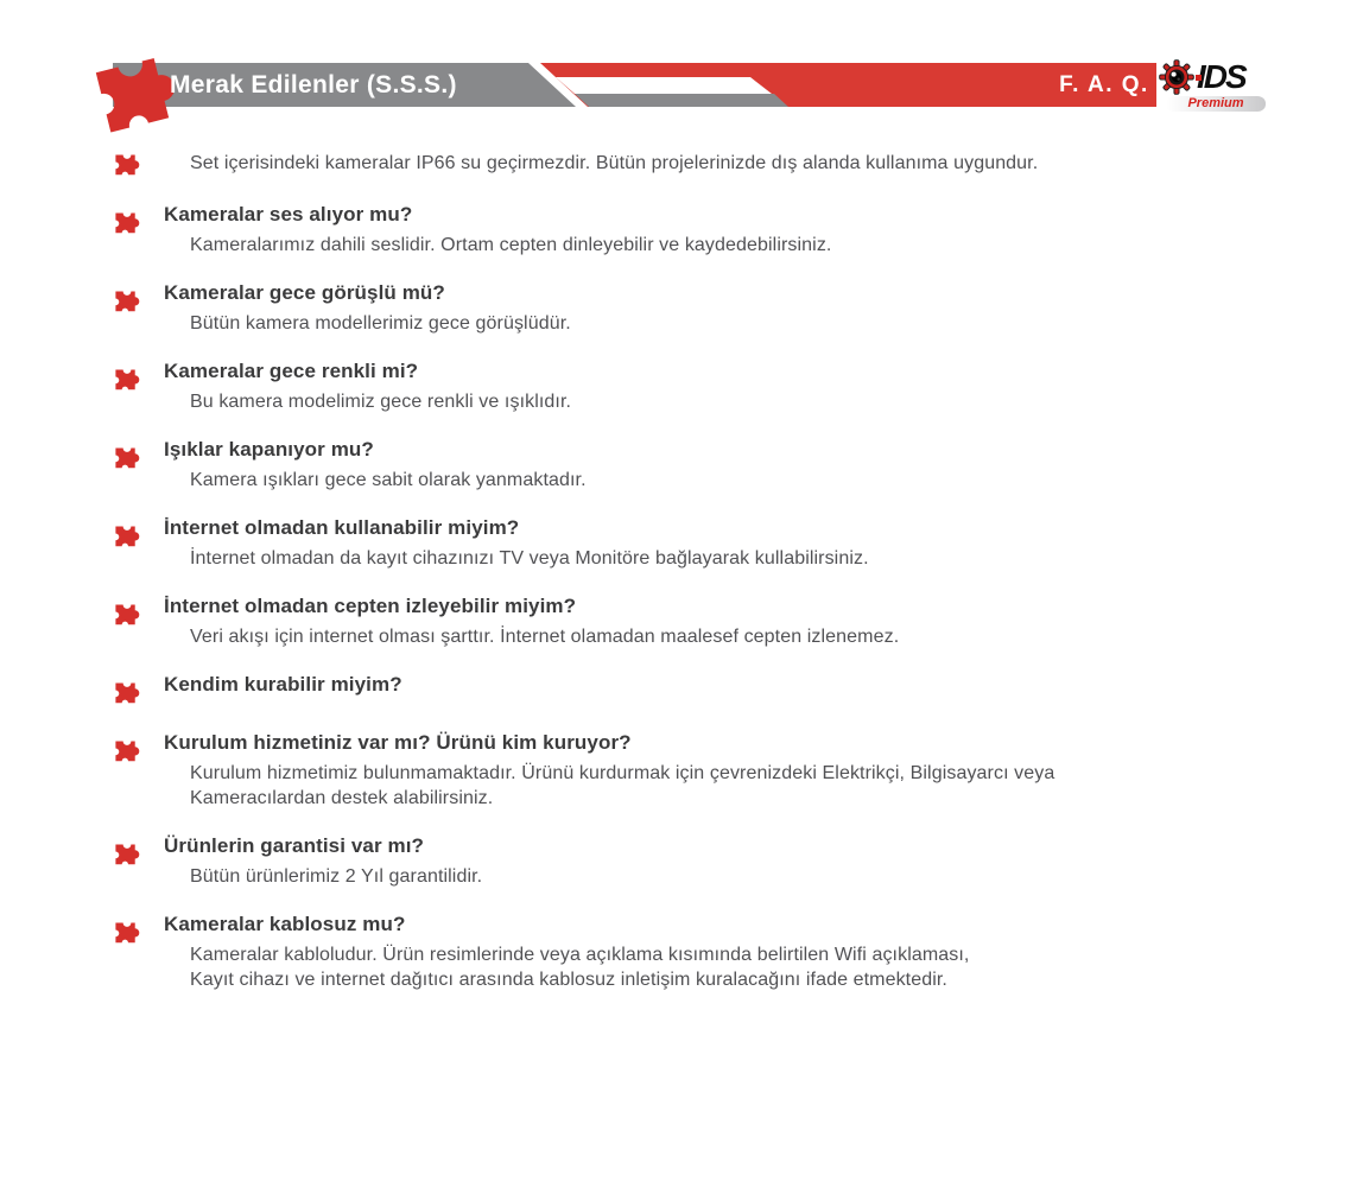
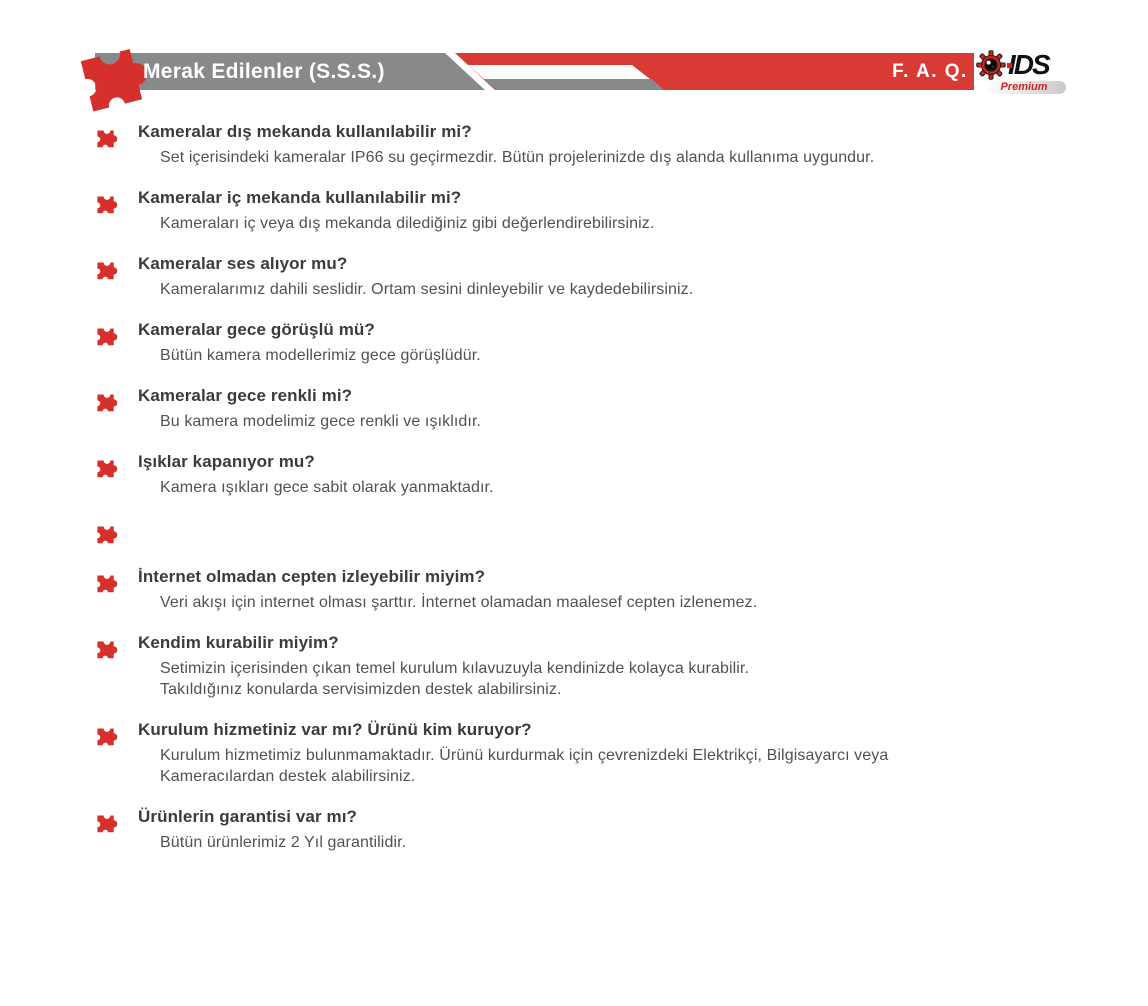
  Merak Edilenler (S.S.S.)
  F. A. Q.
  Premium
+ Kameralar dış mekanda kullanılabilir mi?
  Set içerisindeki kameralar IP66 su geçirmezdir. Bütün projelerinizde dış alanda kullanıma uygundur.
+ Kameralar iç mekanda kullanılabilir mi?
+ Kameraları iç veya dış mekanda dilediğiniz gibi değerlendirebilirsiniz.
  Kameralar ses alıyor mu?
- Kameralarımız dahili seslidir. Ortam cepten dinleyebilir ve kaydedebilirsiniz.
+ Kameralarımız dahili seslidir. Ortam sesini dinleyebilir ve kaydedebilirsiniz.
  Kameralar gece görüşlü mü?
  Bütün kamera modellerimiz gece görüşlüdür.
  Kameralar gece renkli mi?
  Bu kamera modelimiz gece renkli ve ışıklıdır.
  Işıklar kapanıyor mu?
  Kamera ışıkları gece sabit olarak yanmaktadır.
- İnternet olmadan kullanabilir miyim?
- İnternet olmadan da kayıt cihazınızı TV veya Monitöre bağlayarak kullabilirsiniz.
  İnternet olmadan cepten izleyebilir miyim?
  Veri akışı için internet olması şarttır. İnternet olamadan maalesef cepten izlenemez.
  Kendim kurabilir miyim?
+ Setimizin içerisinden çıkan temel kurulum kılavuzuyla kendinizde kolayca kurabilir.
+ Takıldığınız konularda servisimizden destek alabilirsiniz.
  Kurulum hizmetiniz var mı? Ürünü kim kuruyor?
  Kurulum hizmetimiz bulunmamaktadır. Ürünü kurdurmak için çevrenizdeki Elektrikçi, Bilgisayarcı veya
  Kameracılardan destek alabilirsiniz.
  Ürünlerin garantisi var mı?
  Bütün ürünlerimiz 2 Yıl garantilidir.
- Kameralar kablosuz mu?
- Kameralar kabloludur. Ürün resimlerinde veya açıklama kısımında belirtilen Wifi açıklaması,
- Kayıt cihazı ve internet dağıtıcı arasında kablosuz inletişim kuralacağını ifade etmektedir.
